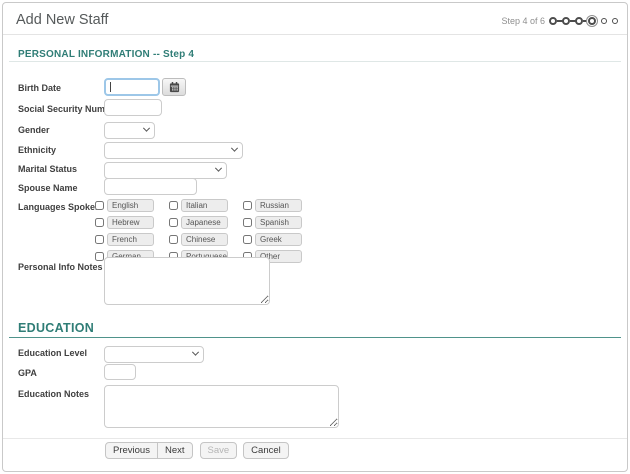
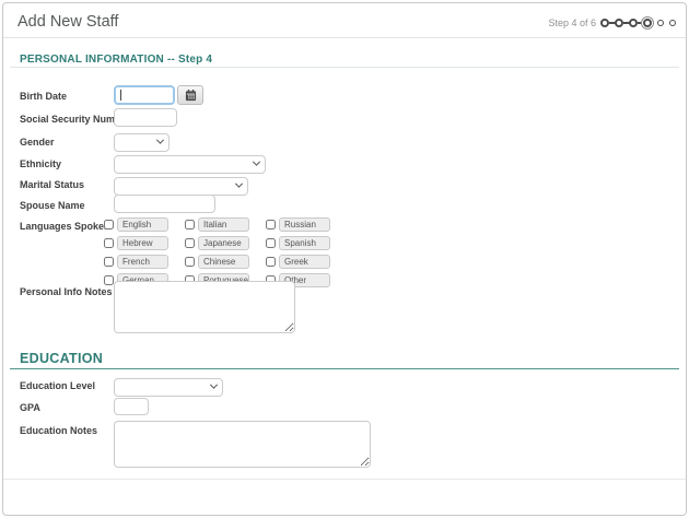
  Add New Staff
  Step 4 of 6
  PERSONAL INFORMATION -- Step 4
  Birth Date
  Social Security Num
  Gender
  Ethnicity
  Marital Status
  Spouse Name
  Languages Spoken
  English
  Italian
  Russian
  Hebrew
  Japanese
  Spanish
  French
  Chinese
  Greek
  Personal Info Notes
  EDUCATION
  Education Level
  GPA
  Education Notes
- Previous
- Next
- Save
- Cancel
